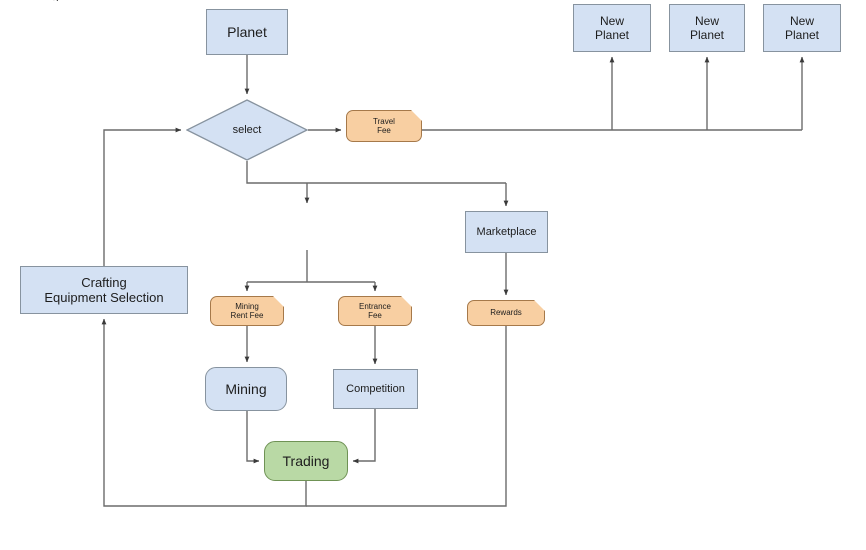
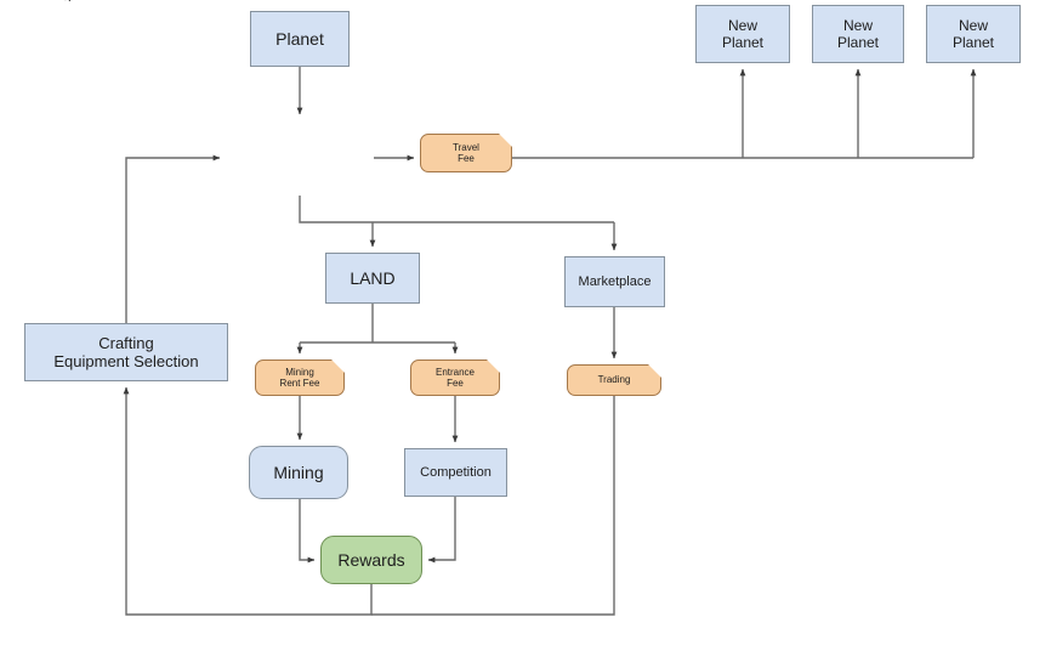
  Planet
- select
  Travel
  Fee
  New
  Planet
  New
  Planet
  New
  Planet
+ LAND
  Marketplace
  Mining
  Rent Fee
  Entrance
  Fee
- Rewards
+ Trading
  Mining
  Competition
- Trading
+ Rewards
  Crafting
  Equipment Selection
